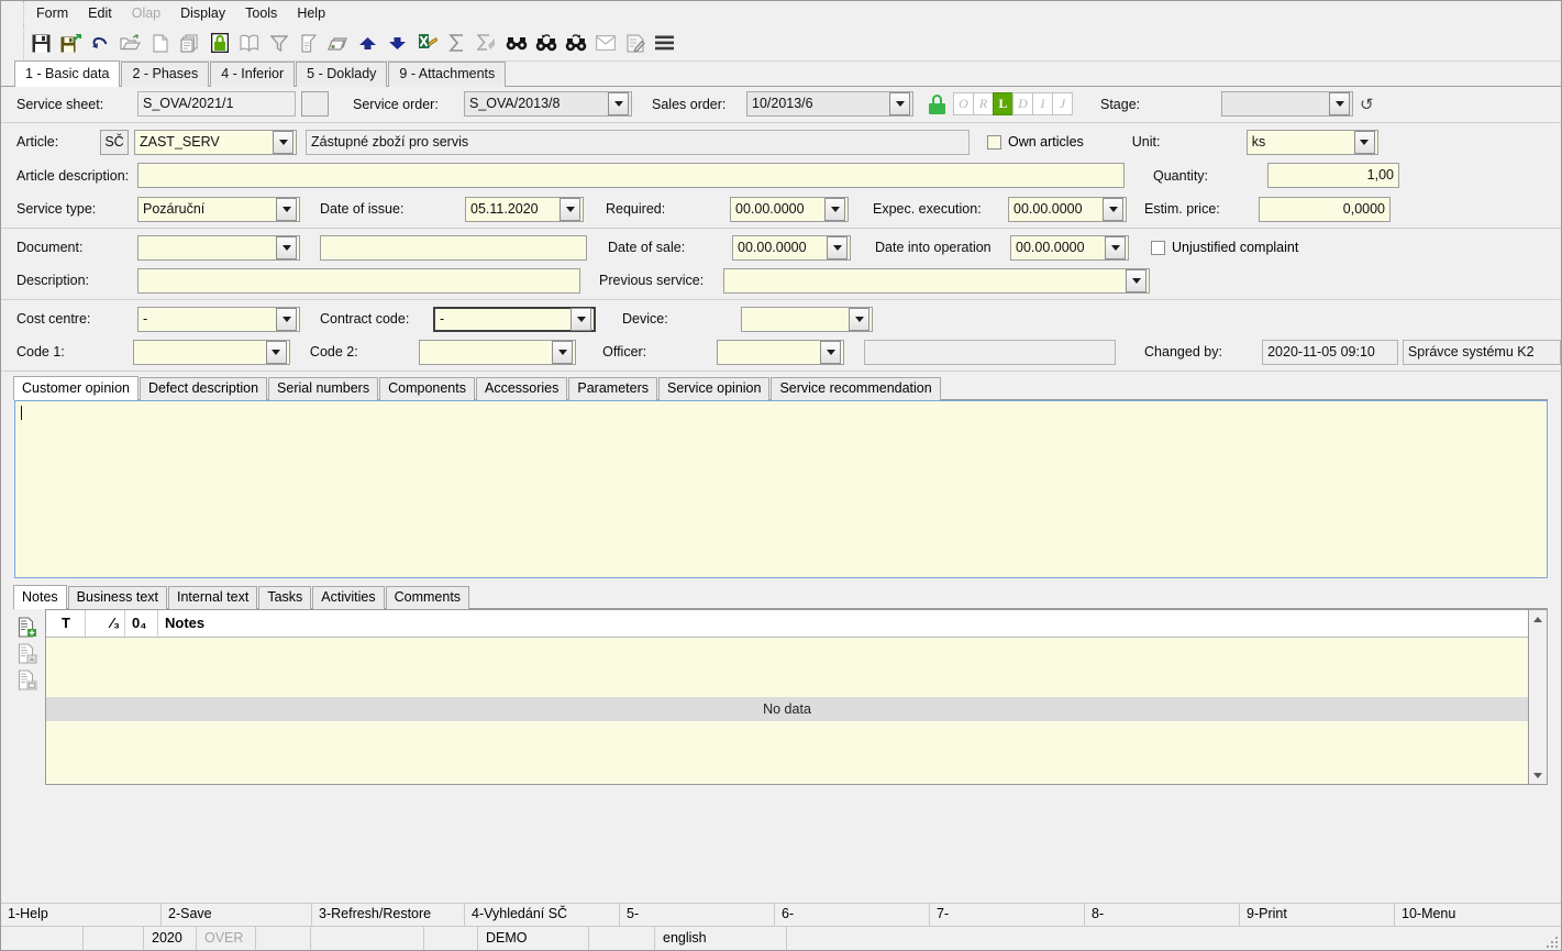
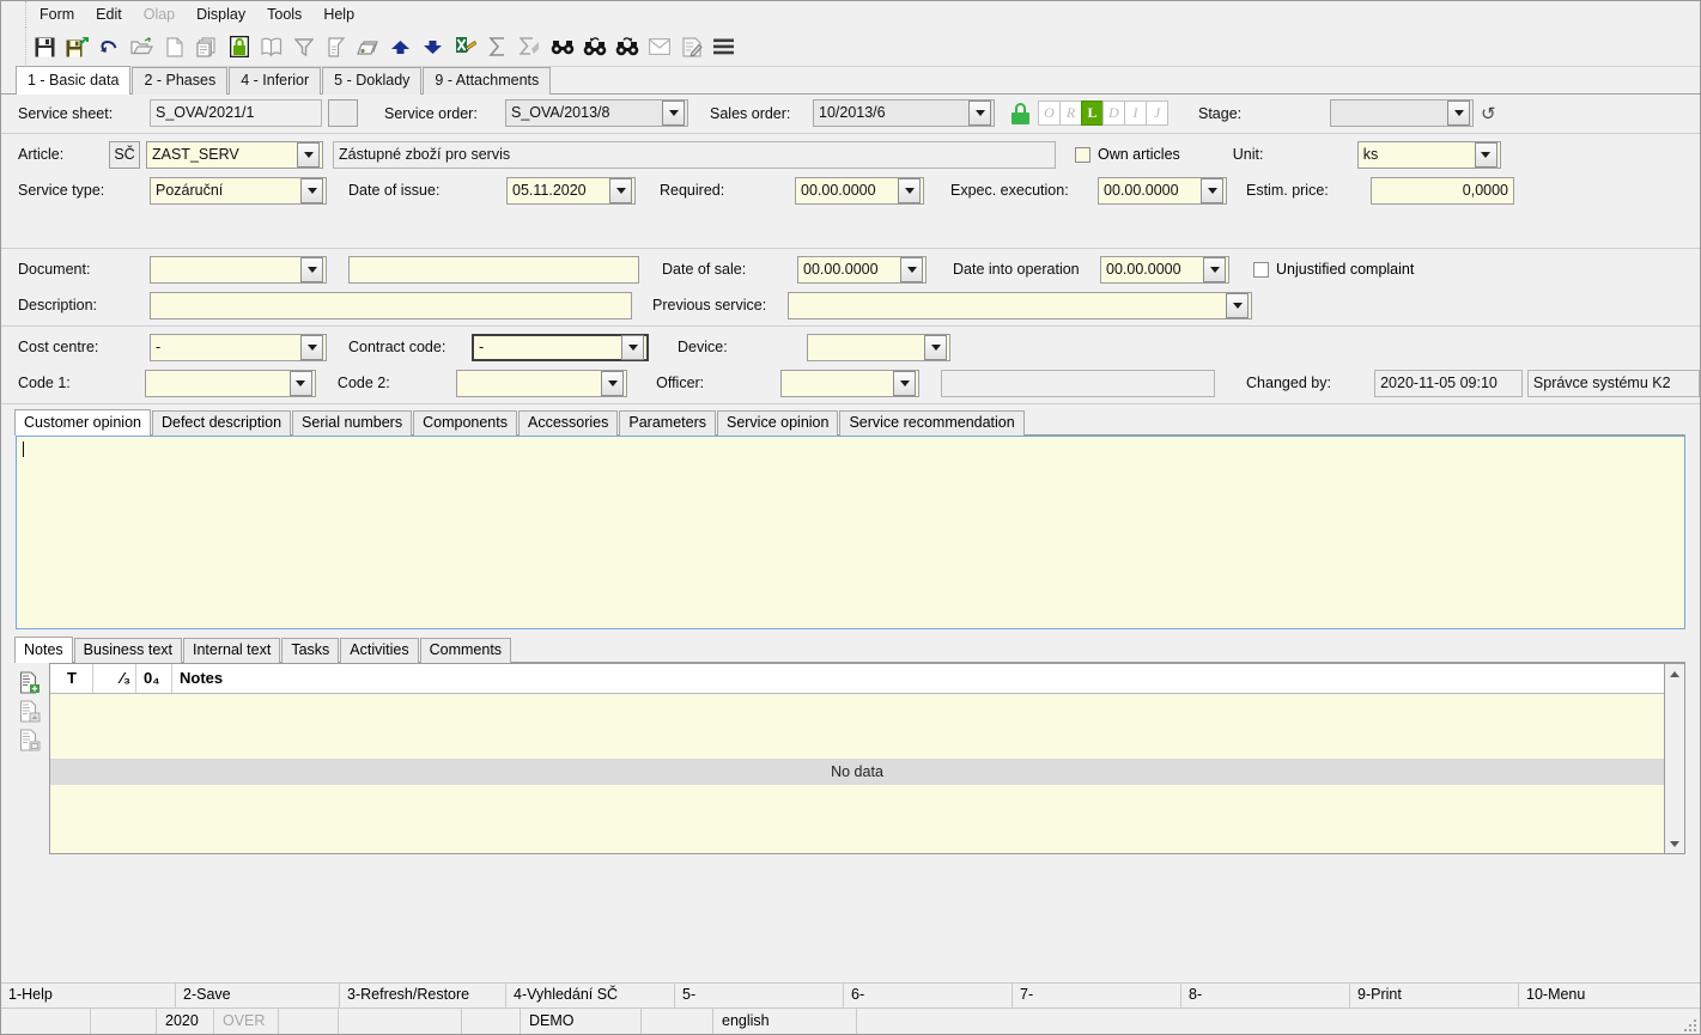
  Form
  Edit
  Olap
  Display
  Tools
  Help
  1 - Basic data
  2 - Phases
  4 - Inferior
  5 - Doklady
  9 - Attachments
  Service sheet:
  S_OVA/2021/1
  Service order:
  S_OVA/2013/8
  Sales order:
  10/2013/6
  O
  R
  L
  D
  I
  J
  Stage:
  ↺
  Article:
  SČ
  ZAST_SERV
  Zástupné zboží pro servis
  Own articles
  Unit:
  ks
- Article description:
- Quantity:
- 1,00
  Service type:
  Pozáruční
  Date of issue:
  05.11.2020
  Required:
  00.00.0000
  Expec. execution:
  00.00.0000
  Estim. price:
  0,0000
  Document:
  Date of sale:
  00.00.0000
  Date into operation
  00.00.0000
  Unjustified complaint
  Description:
  Previous service:
  Cost centre:
  -
  Contract code:
  -
  Device:
  Code 1:
  Code 2:
  Officer:
  Changed by:
  2020-11-05 09:10
  Správce systému K2
  Customer opinion
  Defect description
  Serial numbers
  Components
  Accessories
  Parameters
  Service opinion
  Service recommendation
  Notes
  Business text
  Internal text
  Tasks
  Activities
  Comments
  T
  ⁄₃
  0₄
  Notes
  No data
  1-Help
  2-Save
  3-Refresh/Restore
  4-Vyhledání SČ
  5-
  6-
  7-
  8-
  9-Print
  10-Menu
  2020
  OVER
  DEMO
  english
